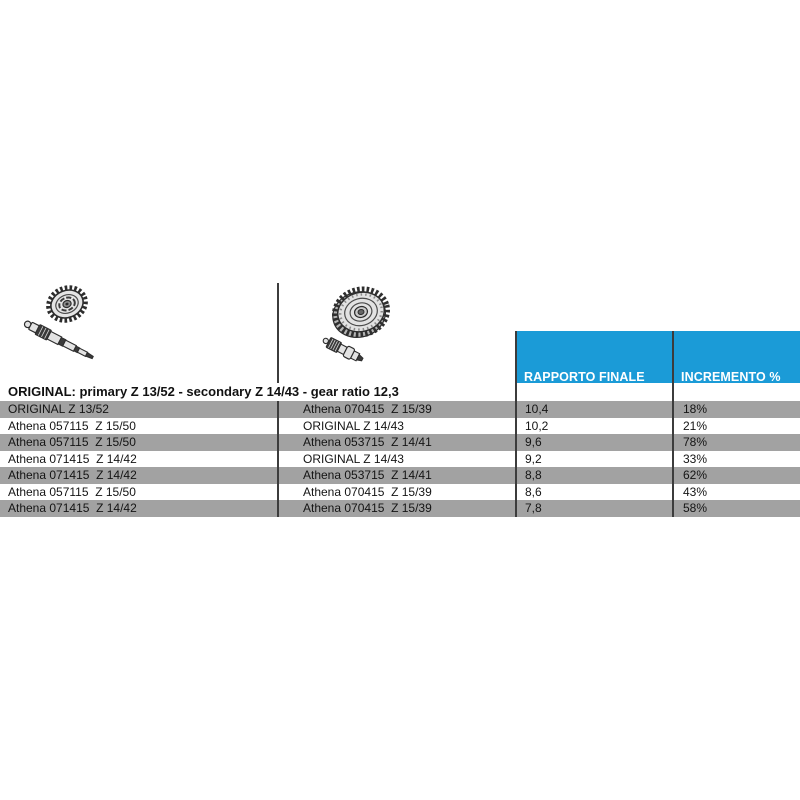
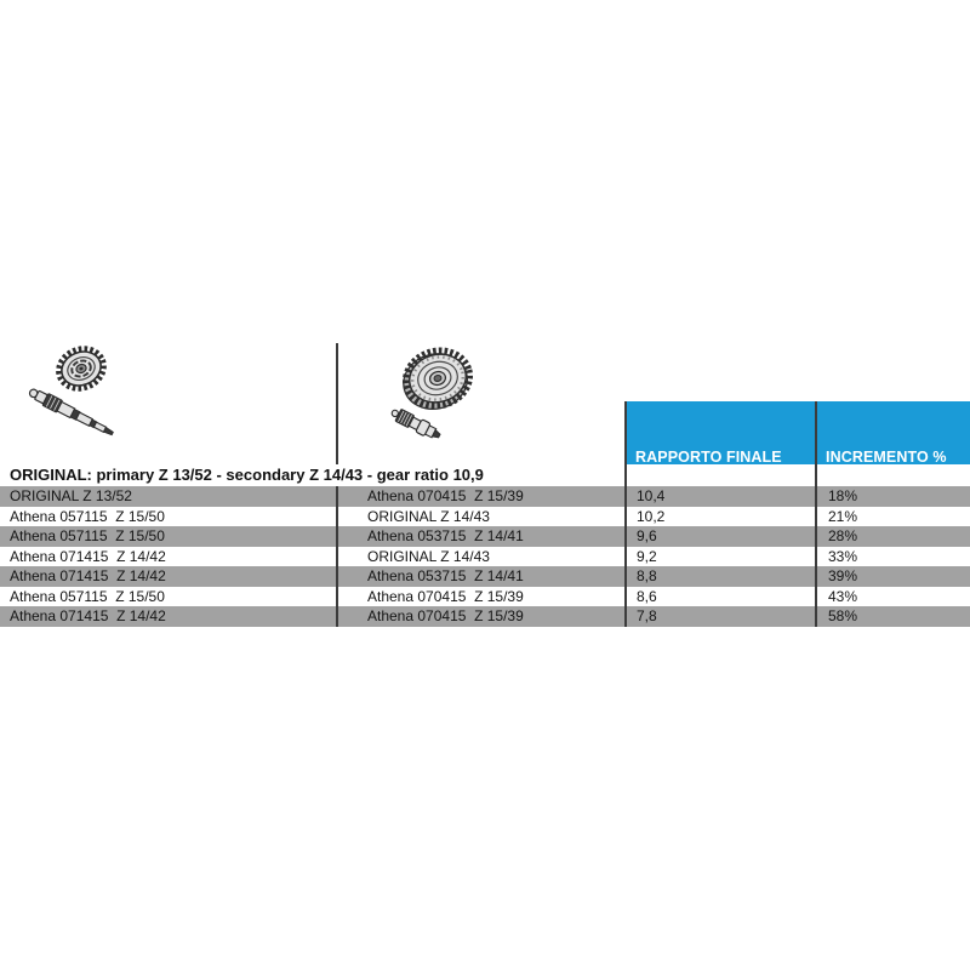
  RAPPORTO FINALE
  INCREMENTO %
- ORIGINAL: primary Z 13/52 - secondary Z 14/43 - gear ratio 12,3
+ ORIGINAL: primary Z 13/52 - secondary Z 14/43 - gear ratio 10,9
  ORIGINAL Z 13/52
  Athena 070415 Z 15/39
  10,4
  18%
  Athena 057115 Z 15/50
  ORIGINAL Z 14/43
  10,2
  21%
  Athena 057115 Z 15/50
  Athena 053715 Z 14/41
  9,6
- 78%
+ 28%
  Athena 071415 Z 14/42
  ORIGINAL Z 14/43
  9,2
  33%
  Athena 071415 Z 14/42
  Athena 053715 Z 14/41
  8,8
- 62%
+ 39%
  Athena 057115 Z 15/50
  Athena 070415 Z 15/39
  8,6
  43%
  Athena 071415 Z 14/42
  Athena 070415 Z 15/39
  7,8
  58%
